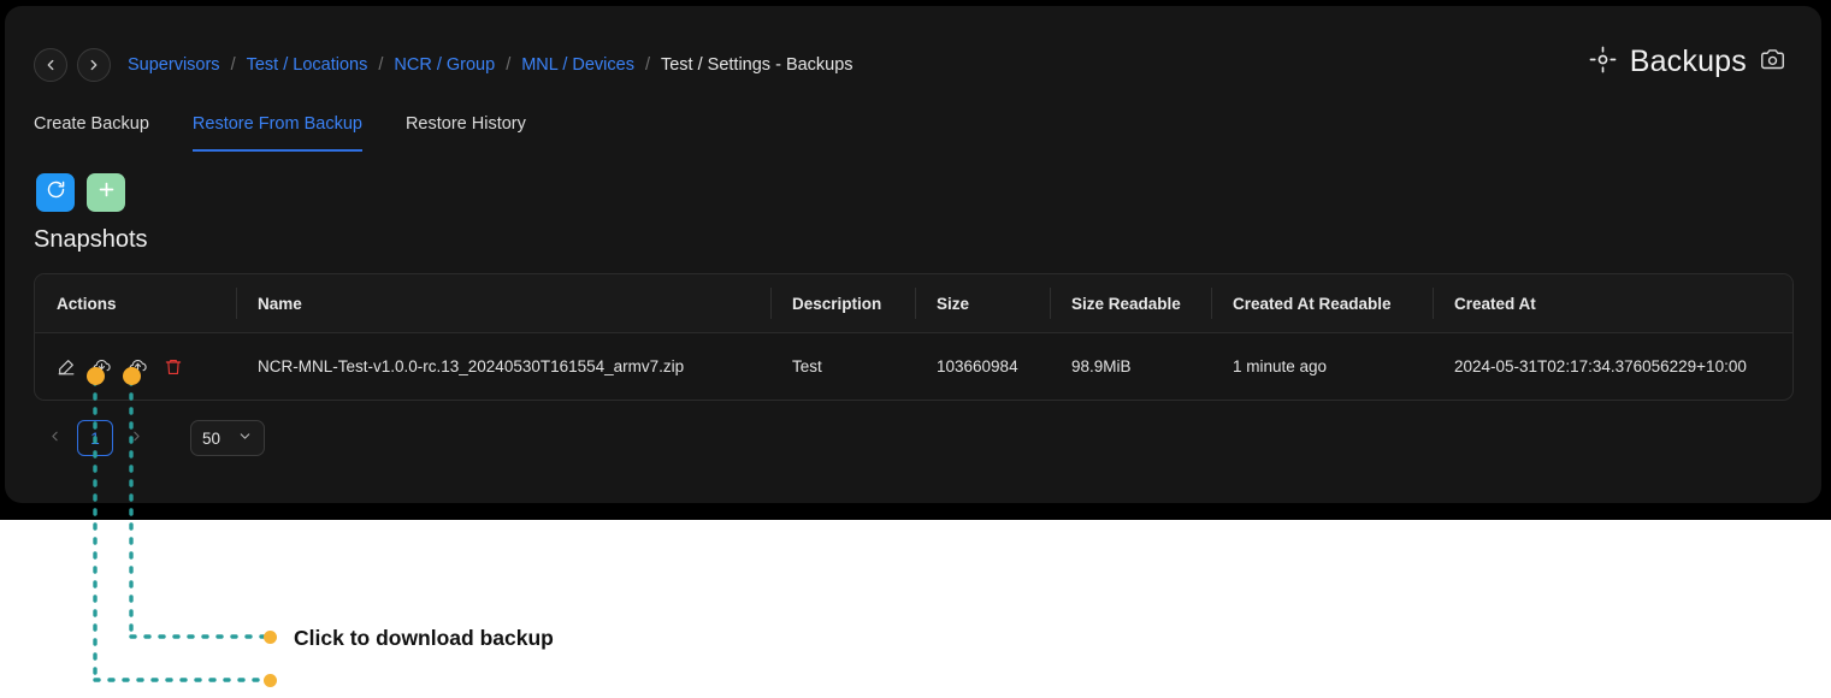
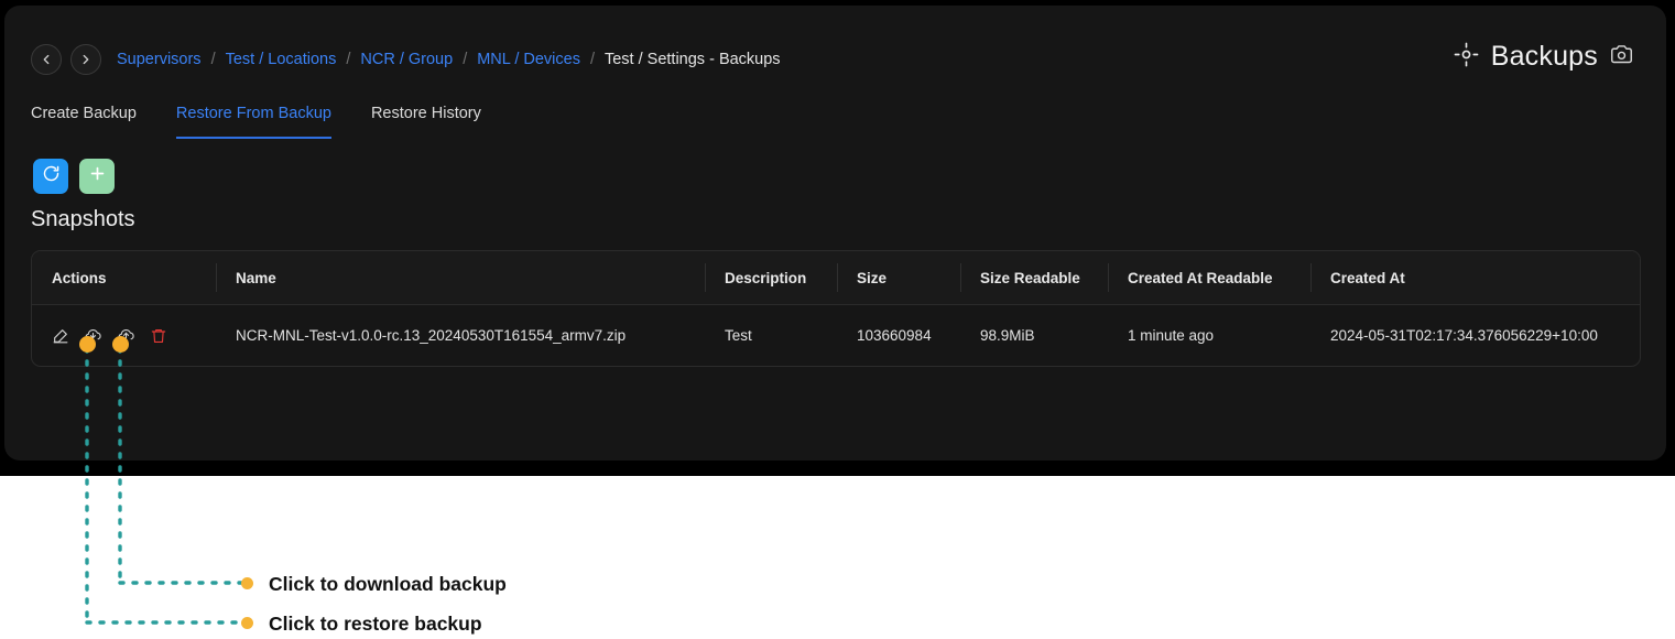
  Supervisors
  /
  Test / Locations
  /
  NCR / Group
  /
  MNL / Devices
  /
  Test / Settings - Backups
  Backups
  Create Backup
  Restore From Backup
  Restore History
  Snapshots
  Actions	Name	Description	Size	Size Readable	Created At Readable	Created At
  	NCR-MNL-Test-v1.0.0-rc.13_20240530T161554_armv7.zip	Test	103660984	98.9MiB	1 minute ago	2024-05-31T02:17:34.376056229+10:00
- 50
  Click to download backup
+ Click to restore backup
